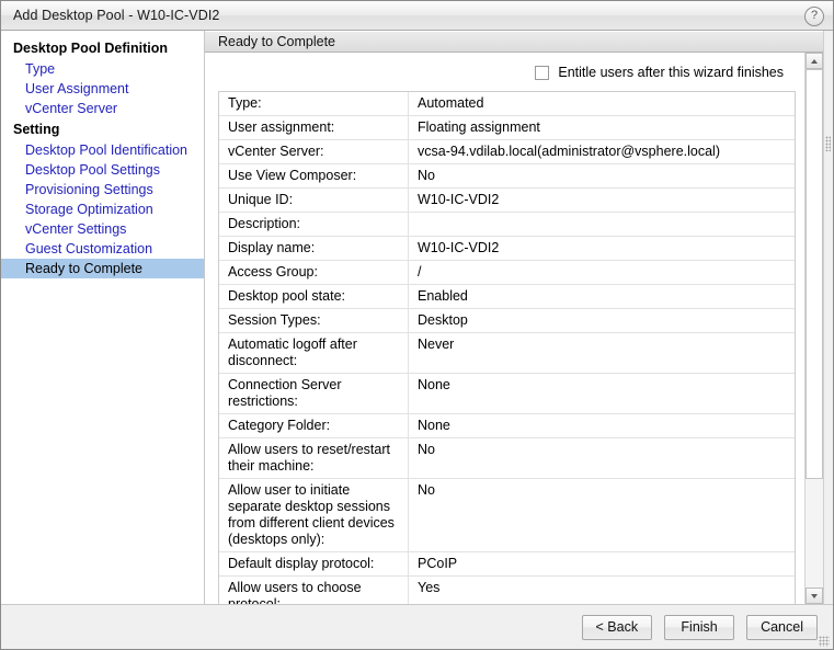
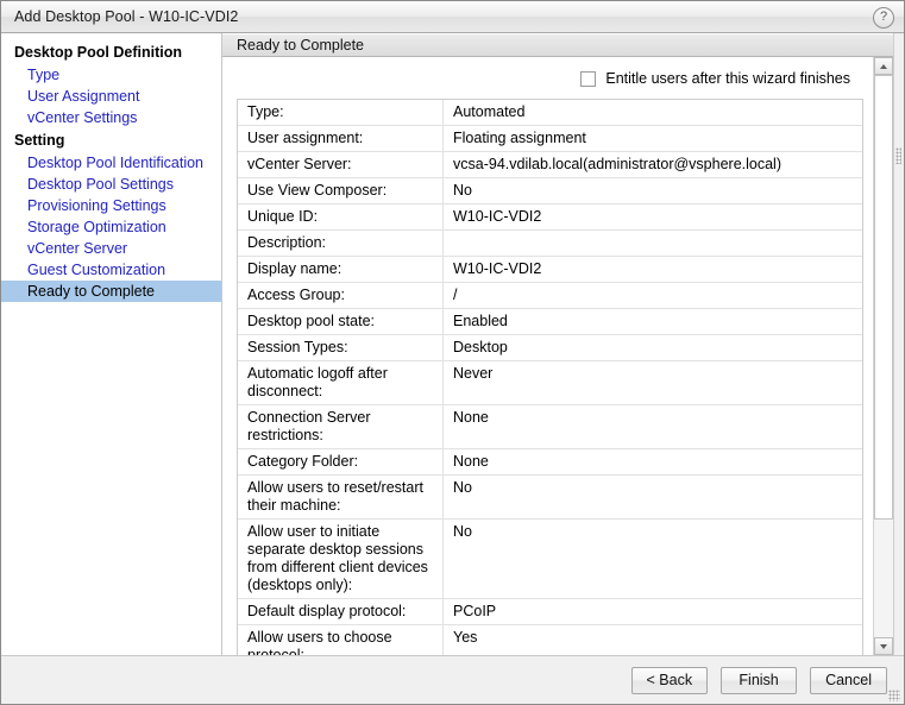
  Add Desktop Pool - W10-IC-VDI2
  ?
  Desktop Pool Definition
  Type
  User Assignment
- vCenter Server
+ vCenter Settings
  Setting
  Desktop Pool Identification
  Desktop Pool Settings
  Provisioning Settings
  Storage Optimization
- vCenter Settings
+ vCenter Server
  Guest Customization
  Ready to Complete
  Ready to Complete
  Entitle users after this wizard finishes
  Type:
  Automated
  User assignment:
  Floating assignment
  vCenter Server:
  vcsa-94.vdilab.local(administrator@vsphere.local)
  Use View Composer:
  No
  Unique ID:
  W10-IC-VDI2
  Description:
  Display name:
  W10-IC-VDI2
  Access Group:
  /
  Desktop pool state:
  Enabled
  Session Types:
  Desktop
  Automatic logoff after disconnect:
  Never
  Connection Server restrictions:
  None
  Category Folder:
  None
  Allow users to reset/restart their machine:
  No
  Allow user to initiate separate desktop sessions from different client devices (desktops only):
  No
  Default display protocol:
  PCoIP
  Yes
  < Back
  Finish
  Cancel
